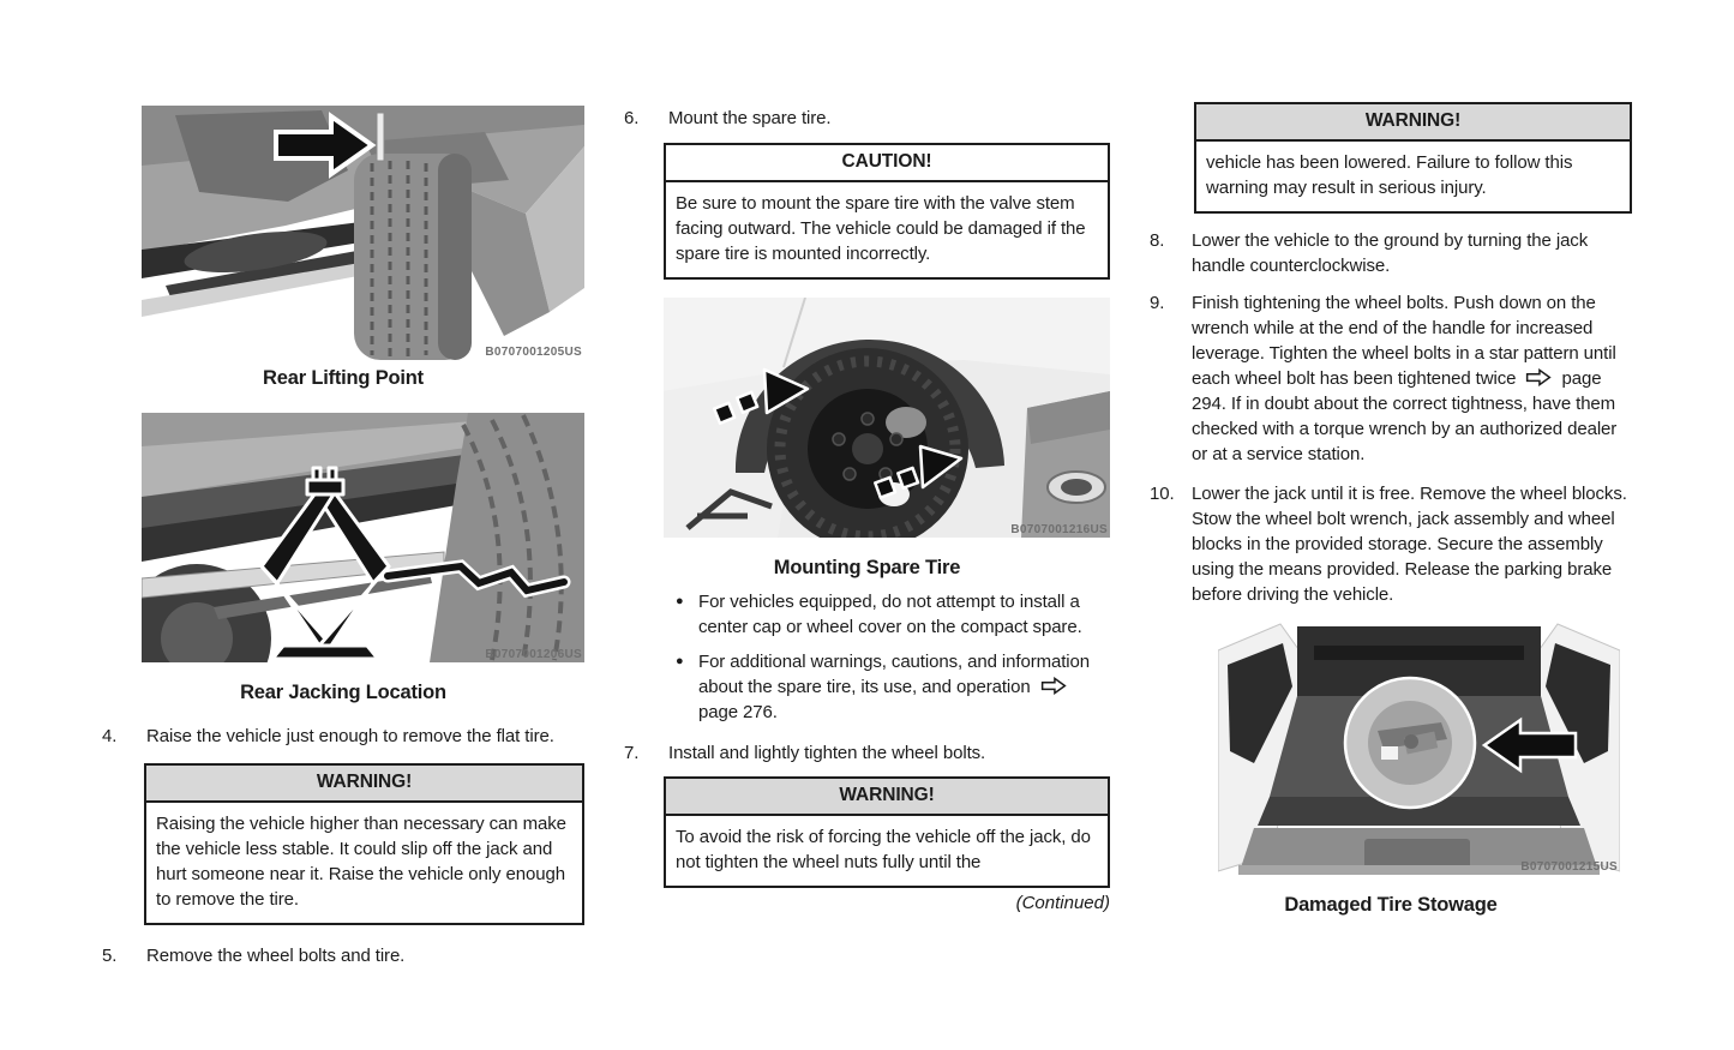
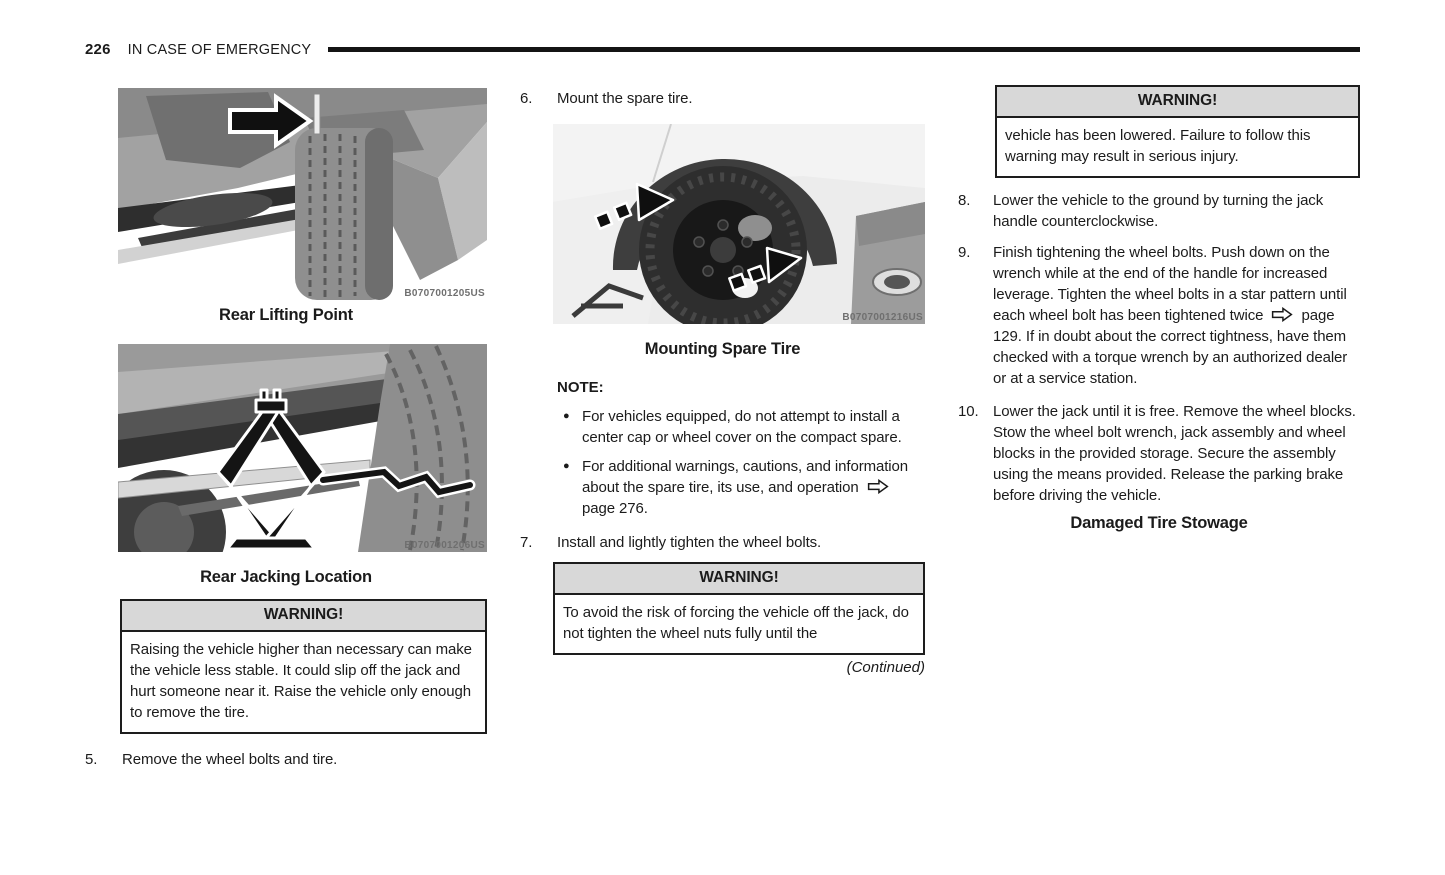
+ 226
+ IN CASE OF EMERGENCY
  B0707001205US
  Rear Lifting Point
  B0707001206US
  Rear Jacking Location
- 4.
- Raise the vehicle just enough to remove the flat tire.
  WARNING!
  Raising the vehicle higher than necessary can make the vehicle less stable. It could slip off the jack and hurt someone near it. Raise the vehicle only enough to remove the tire.
  5.
  Remove the wheel bolts and tire.
  6.
  Mount the spare tire.
- CAUTION!
- Be sure to mount the spare tire with the valve stem facing outward. The vehicle could be damaged if the spare tire is mounted incorrectly.
  B0707001216US
  Mounting Spare Tire
+ NOTE:
  ●
  For vehicles equipped, do not attempt to install a center cap or wheel cover on the compact spare.
  ●
  For additional warnings, cautions, and information about the spare tire, its use, and operation page 276.
  7.
  Install and lightly tighten the wheel bolts.
  WARNING!
  To avoid the risk of forcing the vehicle off the jack, do not tighten the wheel nuts fully until the
  (Continued)
  WARNING!
  vehicle has been lowered. Failure to follow this warning may result in serious injury.
  8.
  Lower the vehicle to the ground by turning the jack handle counterclockwise.
  9.
- Finish tightening the wheel bolts. Push down on the wrench while at the end of the handle for increased leverage. Tighten the wheel bolts in a star pattern until each wheel bolt has been tightened twice page 294. If in doubt about the correct tightness, have them checked with a torque wrench by an authorized dealer or at a service station.
+ Finish tightening the wheel bolts. Push down on the wrench while at the end of the handle for increased leverage. Tighten the wheel bolts in a star pattern until each wheel bolt has been tightened twice page 129. If in doubt about the correct tightness, have them checked with a torque wrench by an authorized dealer or at a service station.
  10.
  Lower the jack until it is free. Remove the wheel blocks. Stow the wheel bolt wrench, jack assembly and wheel blocks in the provided storage. Secure the assembly using the means provided. Release the parking brake before driving the vehicle.
- B0707001215US
  Damaged Tire Stowage
